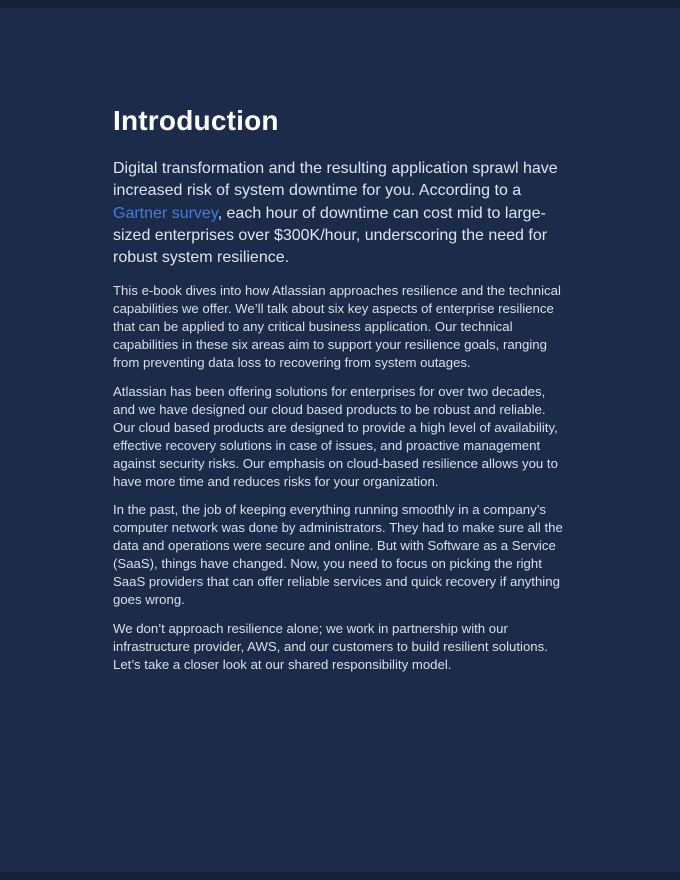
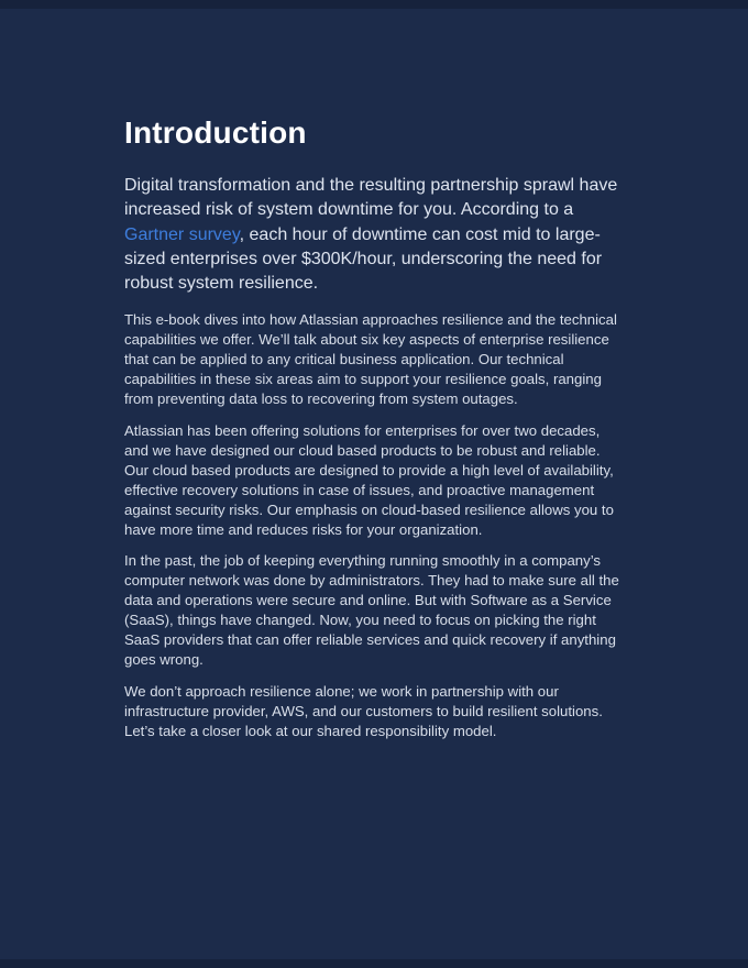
  Introduction
- Digital transformation and the resulting application sprawl have increased risk of system downtime for you. According to a Gartner survey, each hour of downtime can cost mid to large-sized enterprises over $300K/hour, underscoring the need for robust system resilience.
+ Digital transformation and the resulting partnership sprawl have increased risk of system downtime for you. According to a Gartner survey, each hour of downtime can cost mid to large-sized enterprises over $300K/hour, underscoring the need for robust system resilience.
  This e-book dives into how Atlassian approaches resilience and the technical capabilities we offer. We’ll talk about six key aspects of enterprise resilience that can be applied to any critical business application. Our technical capabilities in these six areas aim to support your resilience goals, ranging from preventing data loss to recovering from system outages.
  Atlassian has been offering solutions for enterprises for over two decades, and we have designed our cloud based products to be robust and reliable. Our cloud based products are designed to provide a high level of availability, effective recovery solutions in case of issues, and proactive management against security risks. Our emphasis on cloud-based resilience allows you to have more time and reduces risks for your organization.
  In the past, the job of keeping everything running smoothly in a company’s computer network was done by administrators. They had to make sure all the data and operations were secure and online. But with Software as a Service (SaaS), things have changed. Now, you need to focus on picking the right SaaS providers that can offer reliable services and quick recovery if anything goes wrong.
  We don’t approach resilience alone; we work in partnership with our infrastructure provider, AWS, and our customers to build resilient solutions. Let’s take a closer look at our shared responsibility model.
